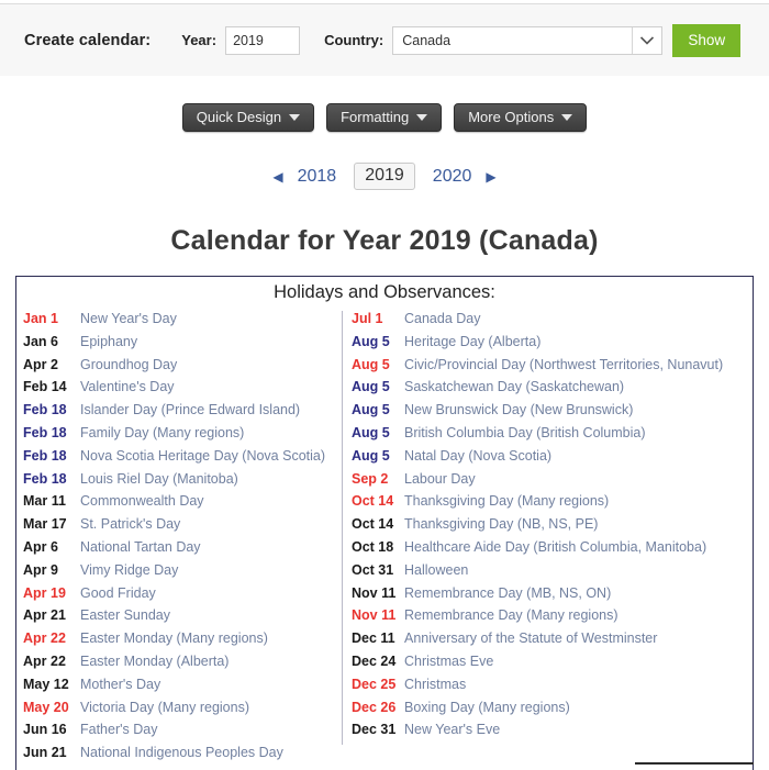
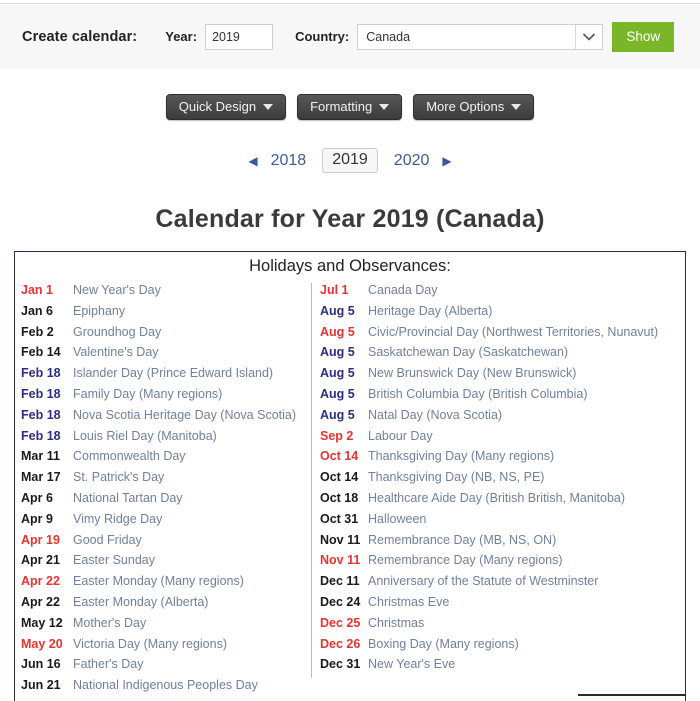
  Create calendar:
  Year:
  2019
  Country:
  Canada
  Show
  Quick Design
  Formatting
  More Options
  ◀
  2018
  2019
  2020
  ▶
  Calendar for Year 2019 (Canada)
  Holidays and Observances:
  Jan 1
  New Year's Day
  Jan 6
  Epiphany
- Apr 2
+ Feb 2
  Groundhog Day
  Feb 14
  Valentine's Day
  Feb 18
  Islander Day (Prince Edward Island)
  Feb 18
  Family Day (Many regions)
  Feb 18
  Nova Scotia Heritage Day (Nova Scotia)
  Feb 18
  Louis Riel Day (Manitoba)
  Mar 11
  Commonwealth Day
  Mar 17
  St. Patrick's Day
  Apr 6
  National Tartan Day
  Apr 9
  Vimy Ridge Day
  Apr 19
  Good Friday
  Apr 21
  Easter Sunday
  Apr 22
  Easter Monday (Many regions)
  Apr 22
  Easter Monday (Alberta)
  May 12
  Mother's Day
  May 20
  Victoria Day (Many regions)
  Jun 16
  Father's Day
  Jun 21
  National Indigenous Peoples Day
  Jul 1
  Canada Day
  Aug 5
  Heritage Day (Alberta)
  Aug 5
  Civic/Provincial Day (Northwest Territories, Nunavut)
  Aug 5
  Saskatchewan Day (Saskatchewan)
  Aug 5
  New Brunswick Day (New Brunswick)
  Aug 5
  British Columbia Day (British Columbia)
  Aug 5
  Natal Day (Nova Scotia)
  Sep 2
  Labour Day
  Oct 14
  Thanksgiving Day (Many regions)
  Oct 14
  Thanksgiving Day (NB, NS, PE)
  Oct 18
- Healthcare Aide Day (British Columbia, Manitoba)
+ Healthcare Aide Day (British British, Manitoba)
  Oct 31
  Halloween
  Nov 11
  Remembrance Day (MB, NS, ON)
  Nov 11
  Remembrance Day (Many regions)
  Dec 11
  Anniversary of the Statute of Westminster
  Dec 24
  Christmas Eve
  Dec 25
  Christmas
  Dec 26
  Boxing Day (Many regions)
  Dec 31
  New Year's Eve
